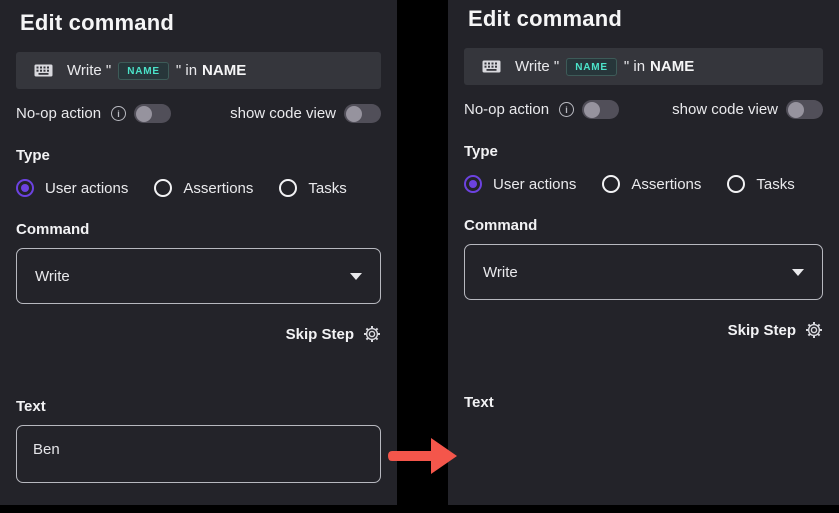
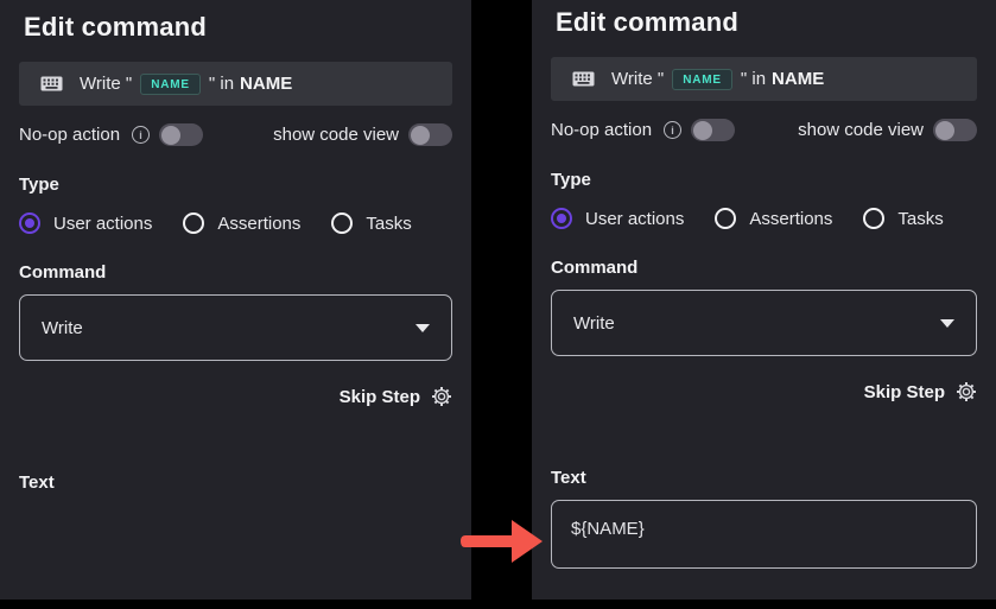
  Edit command
  Write "
  NAME
  " in
  NAME
  No-op action
  i
  show code view
  Type
  User actions
  Assertions
  Tasks
  Command
  Write
  Skip Step
  Text
- Ben
  Edit command
  Write "
  NAME
  " in
  NAME
  No-op action
  i
  show code view
  Type
  User actions
  Assertions
  Tasks
  Command
  Write
  Skip Step
  Text
+ ${NAME}
